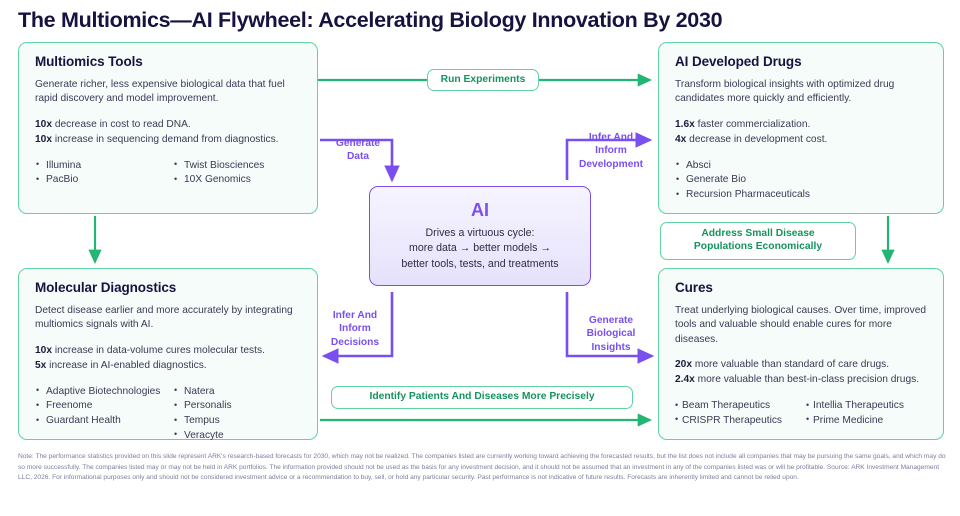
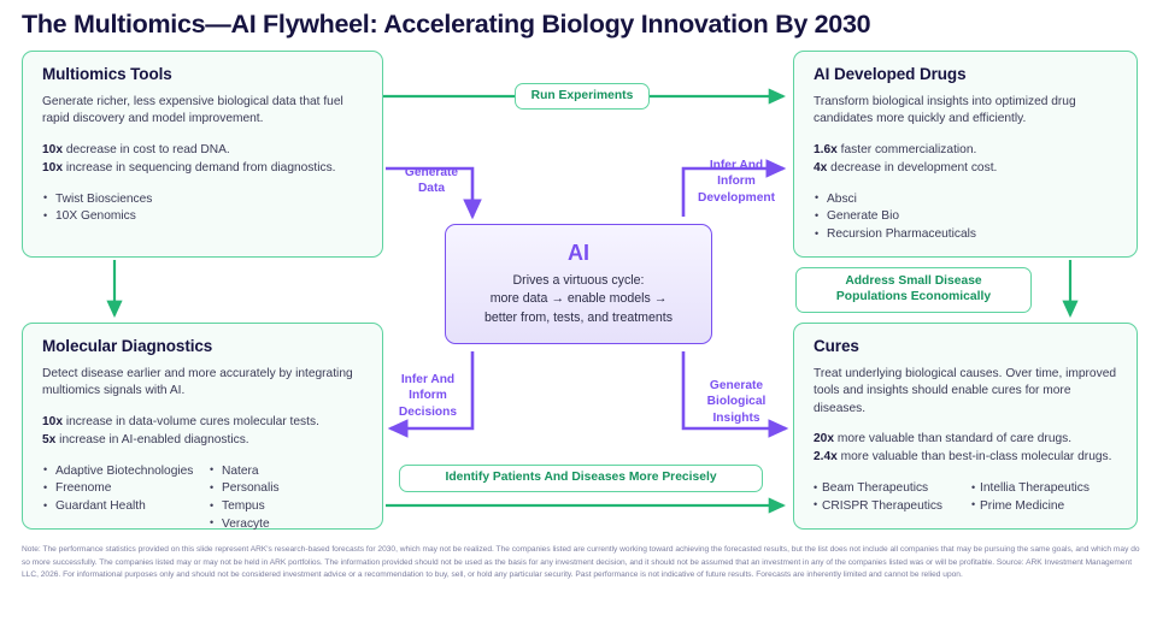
  The Multiomics—AI Flywheel: Accelerating Biology Innovation By 2030
  Multiomics Tools
  Generate richer, less expensive biological data that fuel rapid discovery and model improvement.
  10x decrease in cost to read DNA.
  10x increase in sequencing demand from diagnostics.
- Illumina
- PacBio
  Twist Biosciences
  10X Genomics
  AI Developed Drugs
- Transform biological insights with optimized drug candidates more quickly and efficiently.
+ Transform biological insights into optimized drug candidates more quickly and efficiently.
  1.6x faster commercialization.
  4x decrease in development cost.
  Absci
  Generate Bio
  Recursion Pharmaceuticals
  Molecular Diagnostics
  Detect disease earlier and more accurately by integrating multiomics signals with AI.
  10x increase in data-volume cures molecular tests.
  5x increase in AI-enabled diagnostics.
  Adaptive Biotechnologies
  Freenome
  Guardant Health
  Natera
  Personalis
  Tempus
  Veracyte
  Cures
- Treat underlying biological causes. Over time, improved tools and valuable should enable cures for more diseases.
+ Treat underlying biological causes. Over time, improved tools and insights should enable cures for more diseases.
  20x more valuable than standard of care drugs.
- 2.4x more valuable than best-in-class precision drugs.
+ 2.4x more valuable than best-in-class molecular drugs.
  Beam Therapeutics
  CRISPR Therapeutics
  Intellia Therapeutics
  Prime Medicine
  AI
  Drives a virtuous cycle:
- more data → better models →
+ more data → enable models →
- better tools, tests, and treatments
+ better from, tests, and treatments
  Run Experiments
  Address Small Disease
  Populations Economically
  Identify Patients And Diseases More Precisely
  Generate
  Data
  Infer And
  Inform
  Development
  Infer And
  Inform
  Decisions
  Generate
  Biological
  Insights
